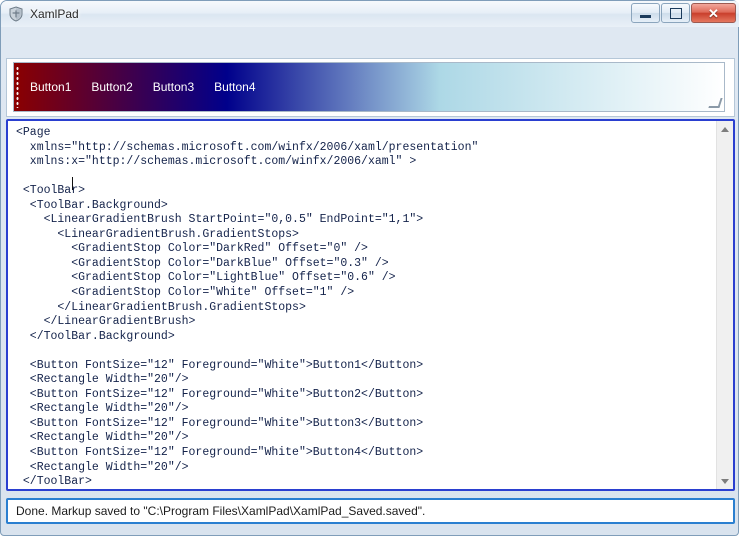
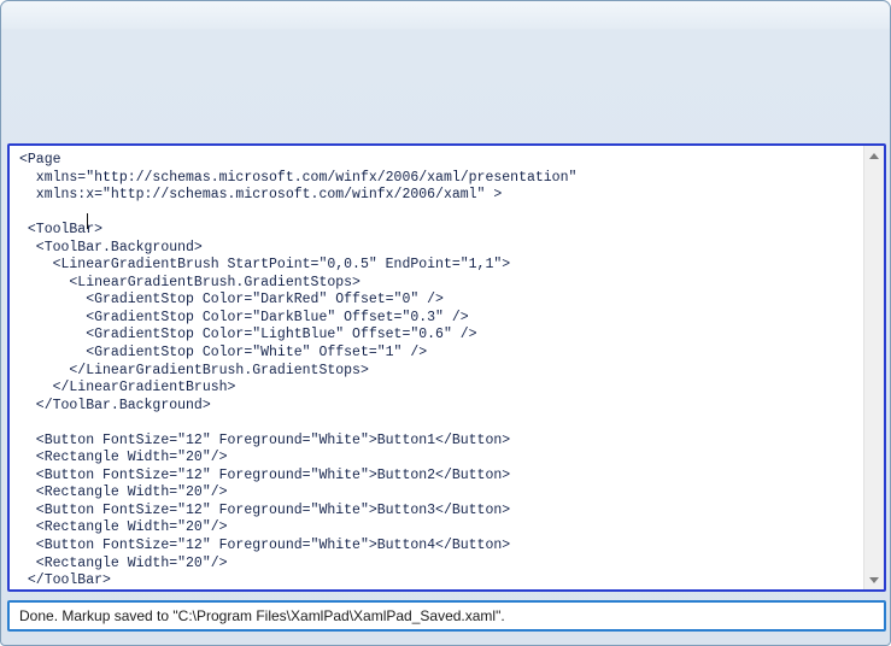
- XamlPad
- ✕
- Button1
- Button2
- Button3
- Button4
  <Page
  xmlns="http://schemas.microsoft.com/winfx/2006/xaml/presentation"
  xmlns:x="http://schemas.microsoft.com/winfx/2006/xaml" >
  <ToolBar>
  <ToolBar.Background>
  <LinearGradientBrush StartPoint="0,0.5" EndPoint="1,1">
  <LinearGradientBrush.GradientStops>
  <GradientStop Color="DarkRed" Offset="0" />
  <GradientStop Color="DarkBlue" Offset="0.3" />
  <GradientStop Color="LightBlue" Offset="0.6" />
  <GradientStop Color="White" Offset="1" />
  </LinearGradientBrush.GradientStops>
  </LinearGradientBrush>
  </ToolBar.Background>
  <Button FontSize="12" Foreground="White">Button1</Button>
  <Rectangle Width="20"/>
  <Button FontSize="12" Foreground="White">Button2</Button>
  <Rectangle Width="20"/>
  <Button FontSize="12" Foreground="White">Button3</Button>
  <Rectangle Width="20"/>
  <Button FontSize="12" Foreground="White">Button4</Button>
  <Rectangle Width="20"/>
  </ToolBar>
- Done. Markup saved to "C:\Program Files\XamlPad\XamlPad_Saved.saved".
+ Done. Markup saved to "C:\Program Files\XamlPad\XamlPad_Saved.xaml".
